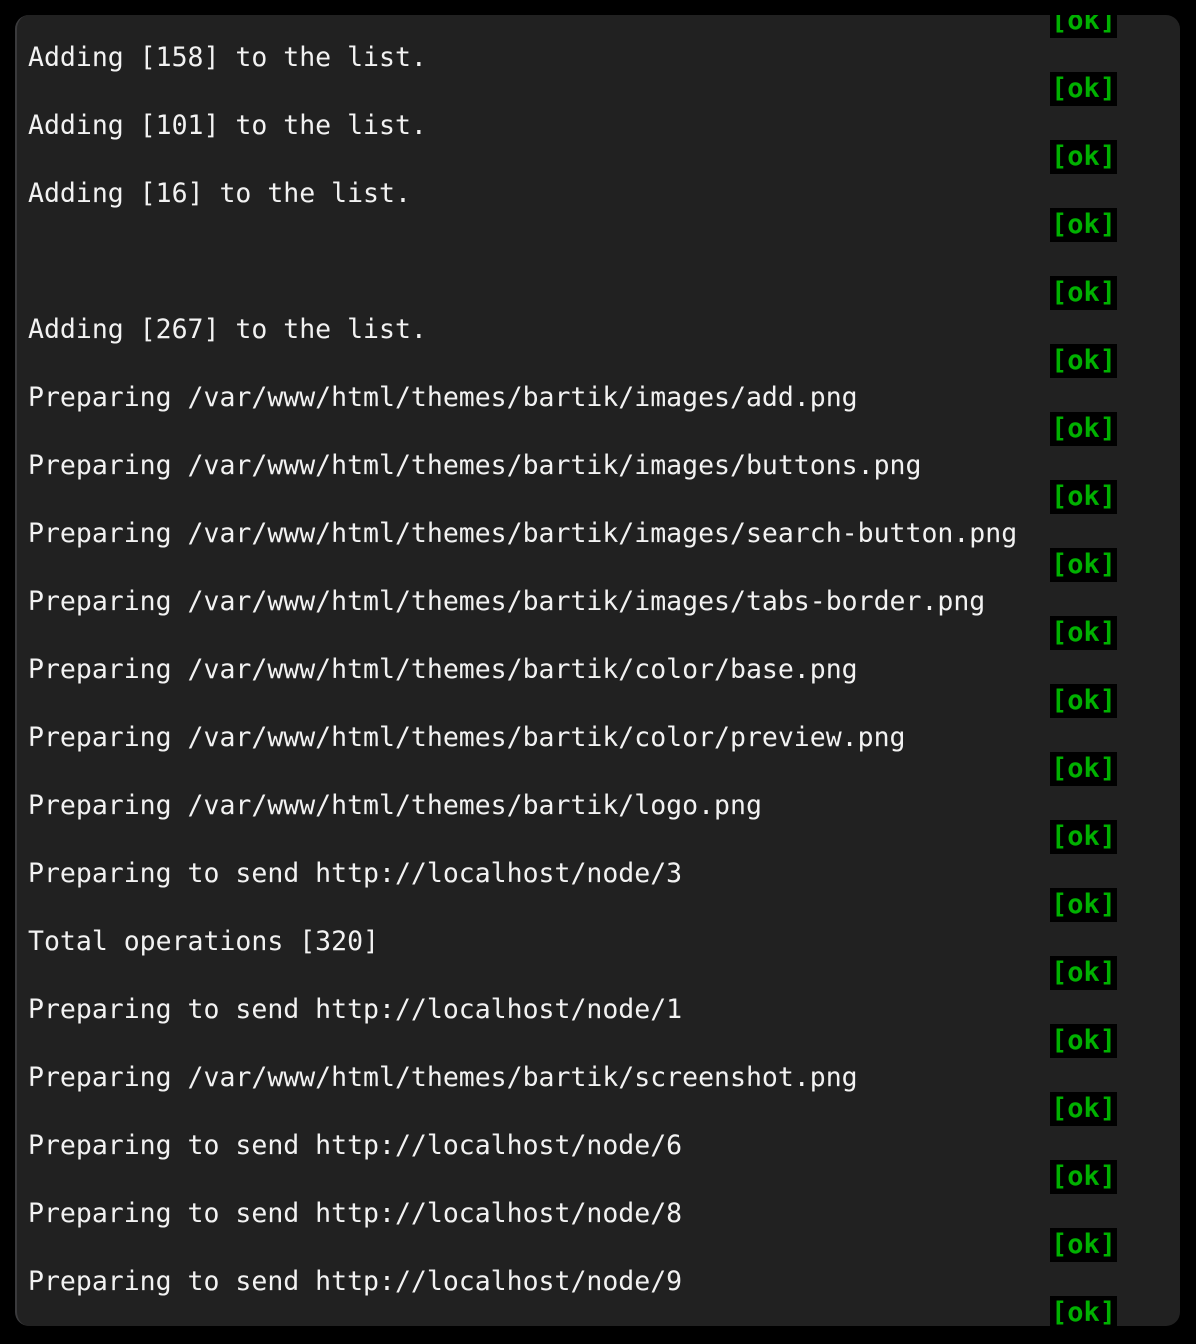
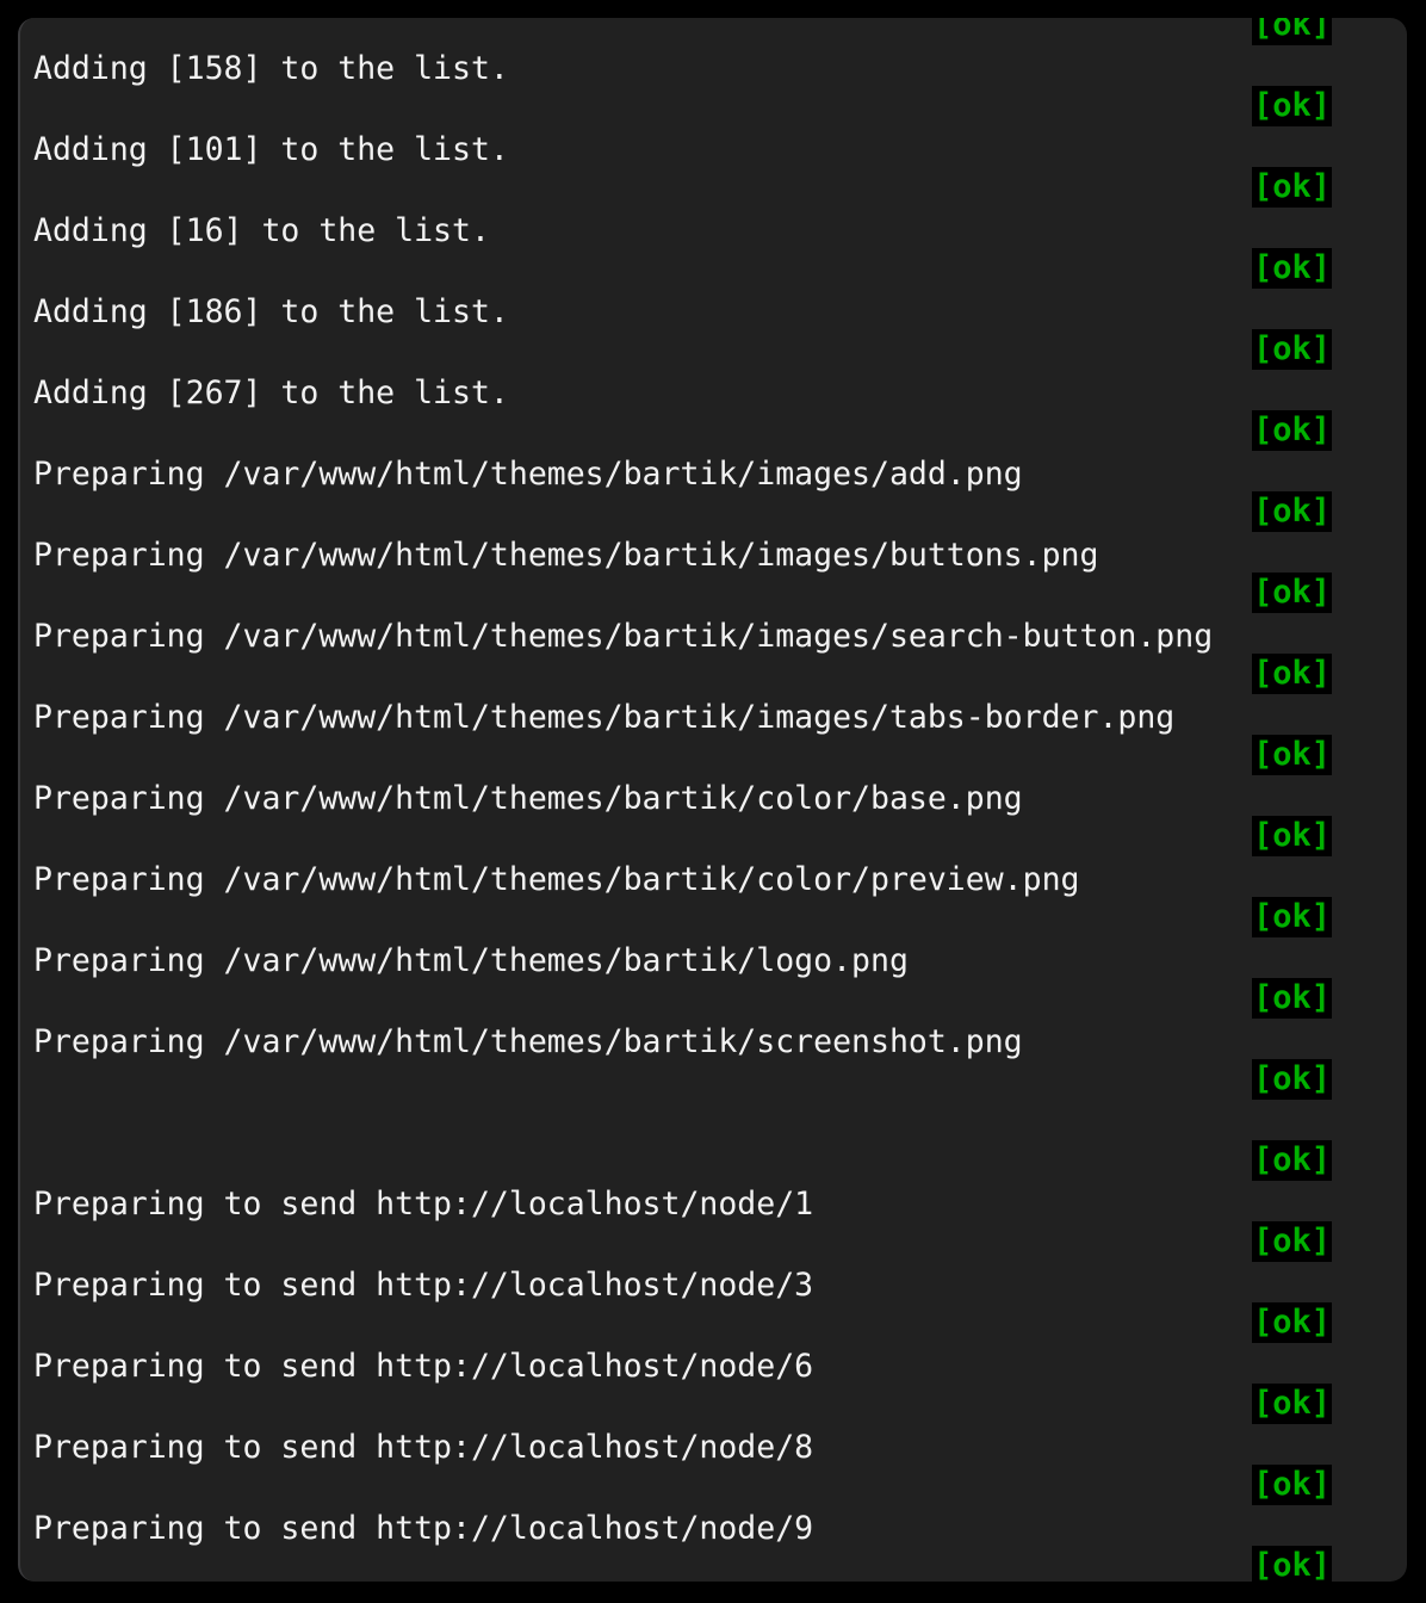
  Adding [158] to the list.
  [ok]
  Adding [101] to the list.
  [ok]
  Adding [16] to the list.
  [ok]
+ Adding [186] to the list.
  [ok]
  Adding [267] to the list.
  [ok]
  Preparing /var/www/html/themes/bartik/images/add.png
  [ok]
  Preparing /var/www/html/themes/bartik/images/buttons.png
  [ok]
  Preparing /var/www/html/themes/bartik/images/search-button.png
  [ok]
  Preparing /var/www/html/themes/bartik/images/tabs-border.png
  [ok]
  Preparing /var/www/html/themes/bartik/color/base.png
  [ok]
  Preparing /var/www/html/themes/bartik/color/preview.png
  [ok]
  Preparing /var/www/html/themes/bartik/logo.png
  [ok]
- Preparing to send http://localhost/node/3
+ Preparing /var/www/html/themes/bartik/screenshot.png
  [ok]
- Total operations [320]
  [ok]
  Preparing to send http://localhost/node/1
  [ok]
- Preparing /var/www/html/themes/bartik/screenshot.png
+ Preparing to send http://localhost/node/3
  [ok]
  Preparing to send http://localhost/node/6
  [ok]
  Preparing to send http://localhost/node/8
  [ok]
  Preparing to send http://localhost/node/9
  [ok]
  [ok]
